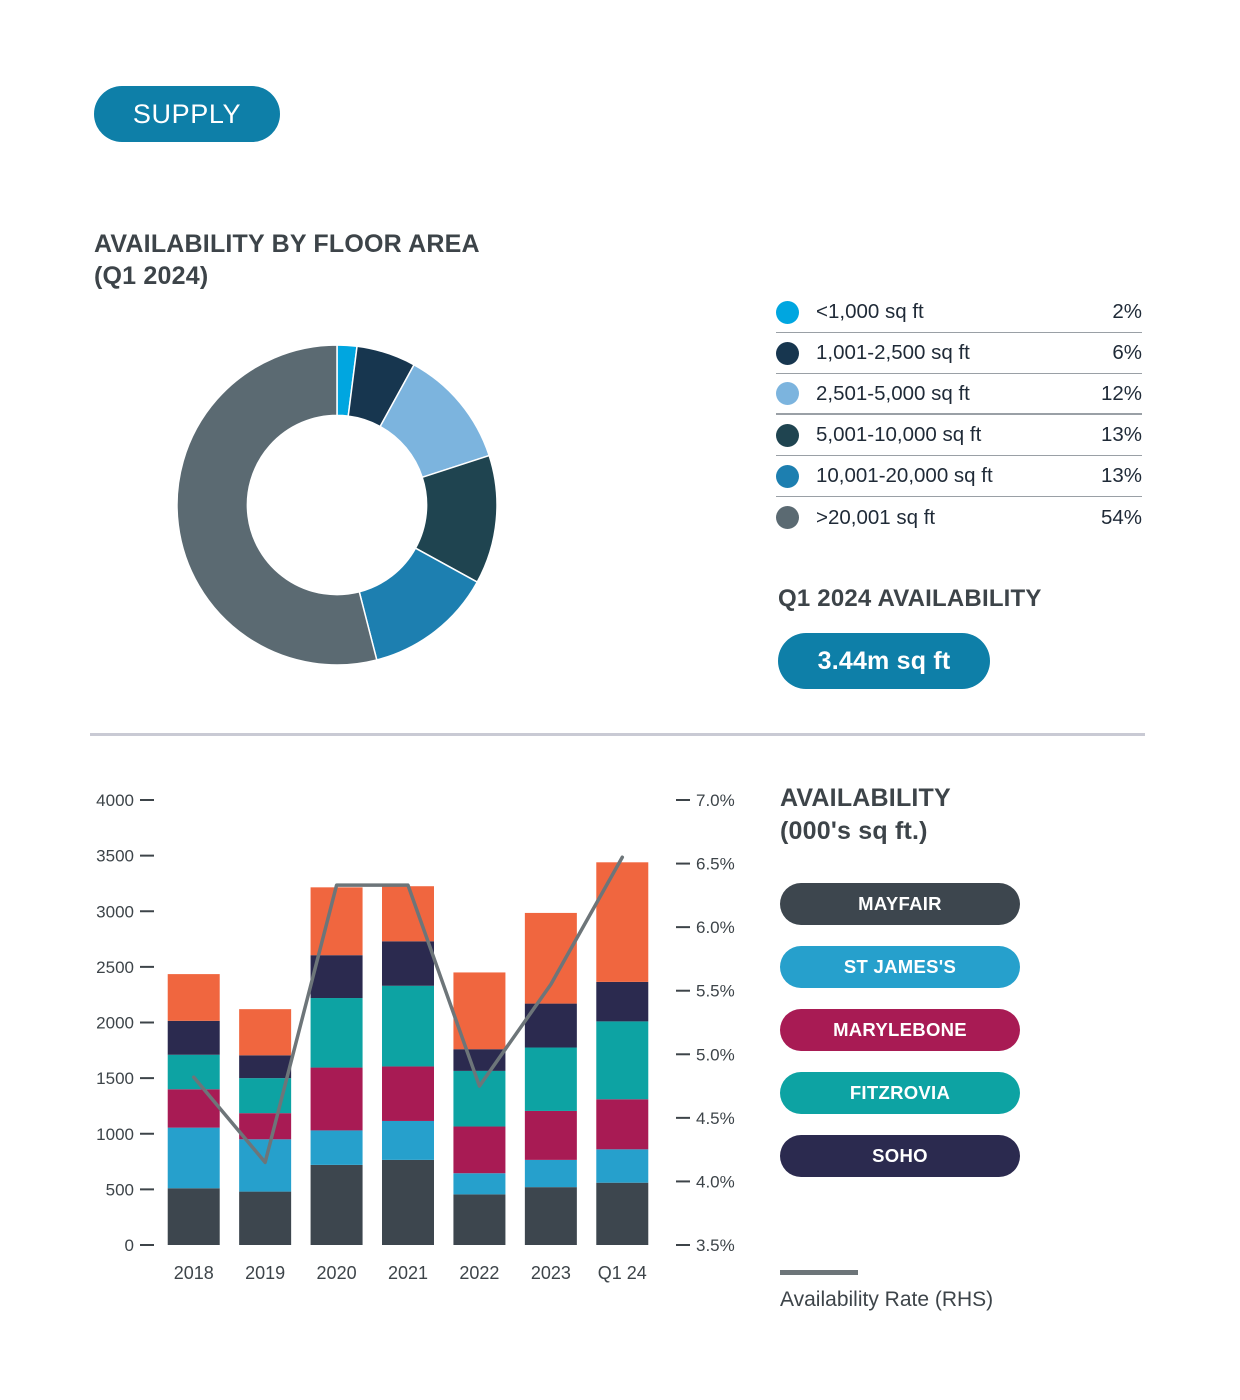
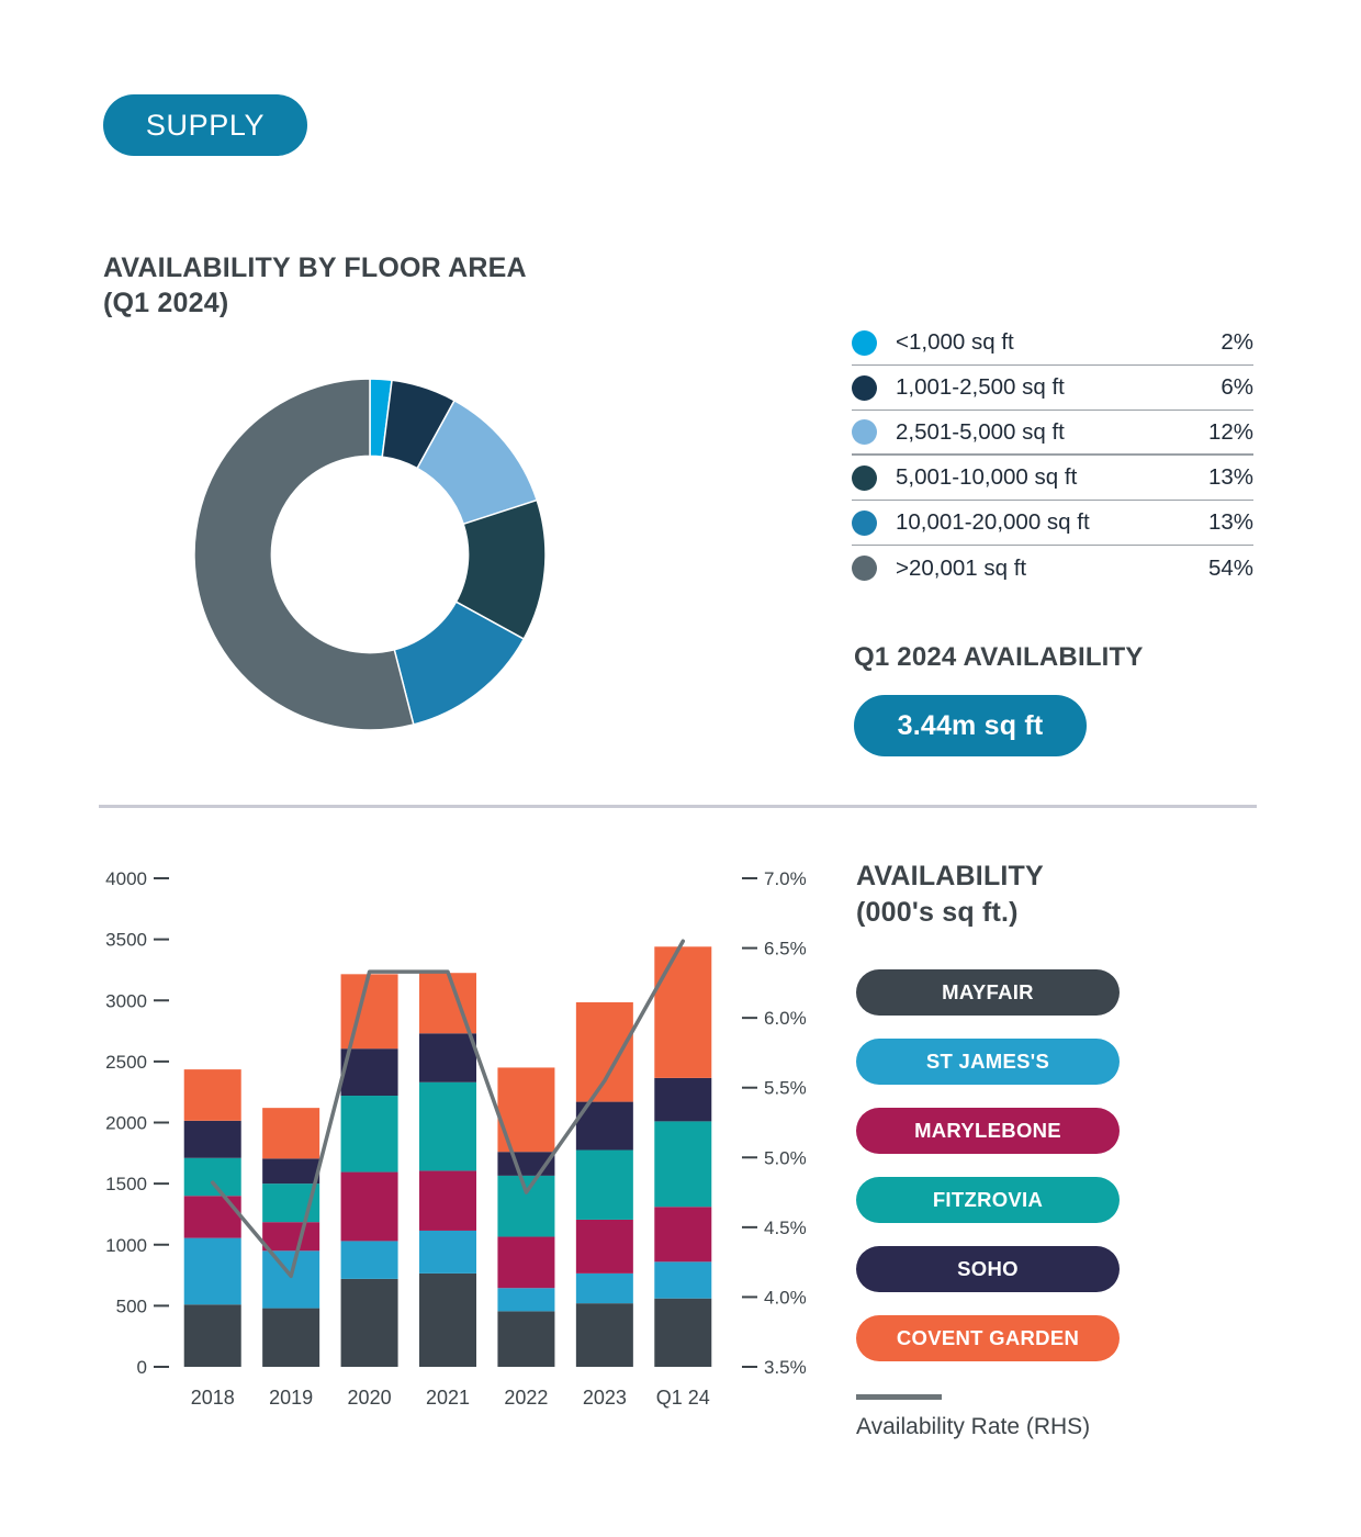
  SUPPLY
  AVAILABILITY BY FLOOR AREA
  (Q1 2024)
  <1,000 sq ft
  2%
  1,001-2,500 sq ft
  6%
  2,501-5,000 sq ft
  12%
  5,001-10,000 sq ft
  13%
  10,001-20,000 sq ft
  13%
  >20,001 sq ft
  54%
  Q1 2024 AVAILABILITY
  3.44m sq ft
  0
  500
  1000
  1500
  2000
  2500
  3000
  3500
  4000
  3.5%
  4.0%
  4.5%
  5.0%
  5.5%
  6.0%
  6.5%
  7.0%
  2018
  2019
  2020
  2021
  2022
  2023
  Q1 24
  AVAILABILITY
  (000's sq ft.)
  MAYFAIR
  ST JAMES'S
  MARYLEBONE
  FITZROVIA
  SOHO
+ COVENT GARDEN
  Availability Rate (RHS)
